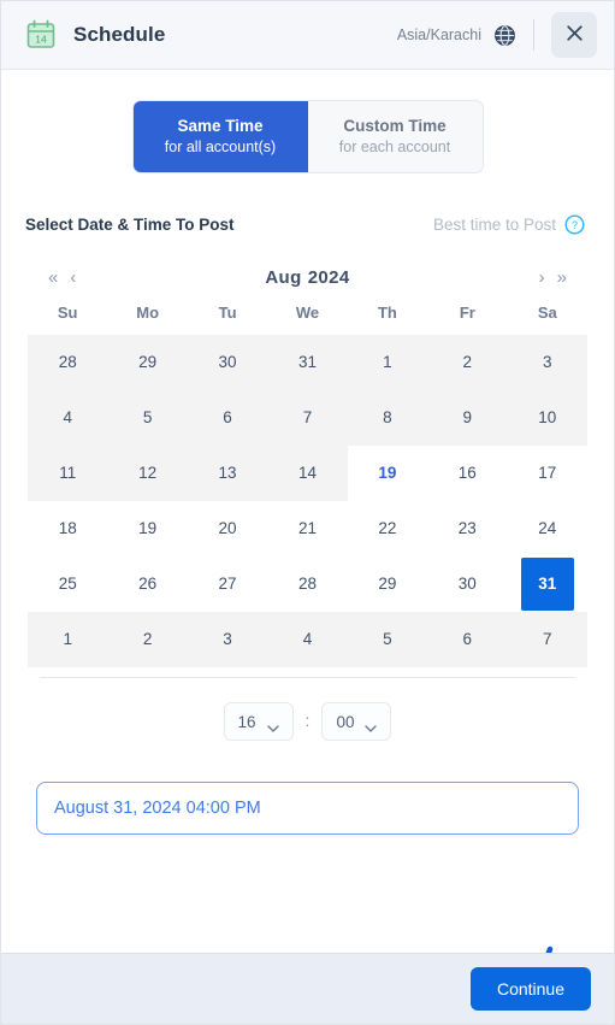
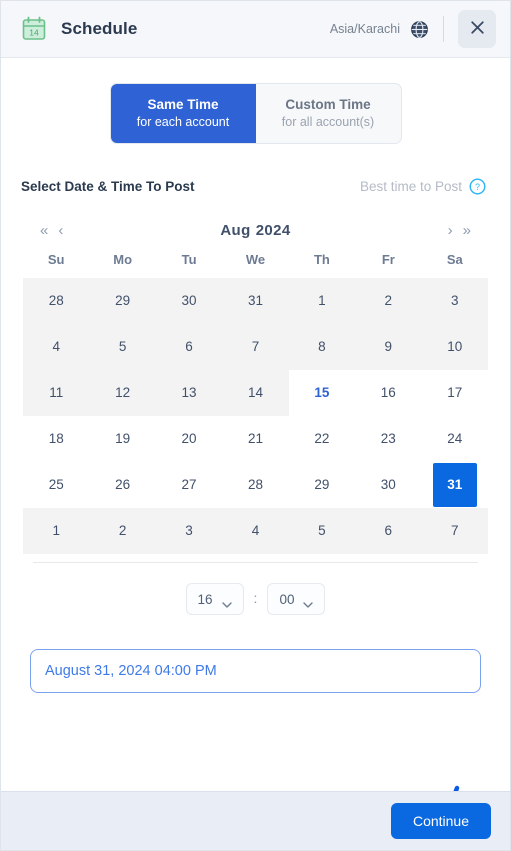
  14
  Schedule
  Asia/Karachi
  Same Time
- for all account(s)
+ for each account
  Custom Time
- for each account
+ for all account(s)
  Select Date & Time To Post
  Best time to Post
  ?
  «
  ‹
  Aug 2024
  ›
  »
  Su	Mo	Tu	We	Th	Fr	Sa
  28	29	30	31	1	2	3
  4	5	6	7	8	9	10
- 11	12	13	14	19	16	17
+ 11	12	13	14	15	16	17
  18	19	20	21	22	23	24
  25	26	27	28	29	30	31
  1	2	3	4	5	6	7
  16
  :
  00
  August 31, 2024 04:00 PM
  Continue
